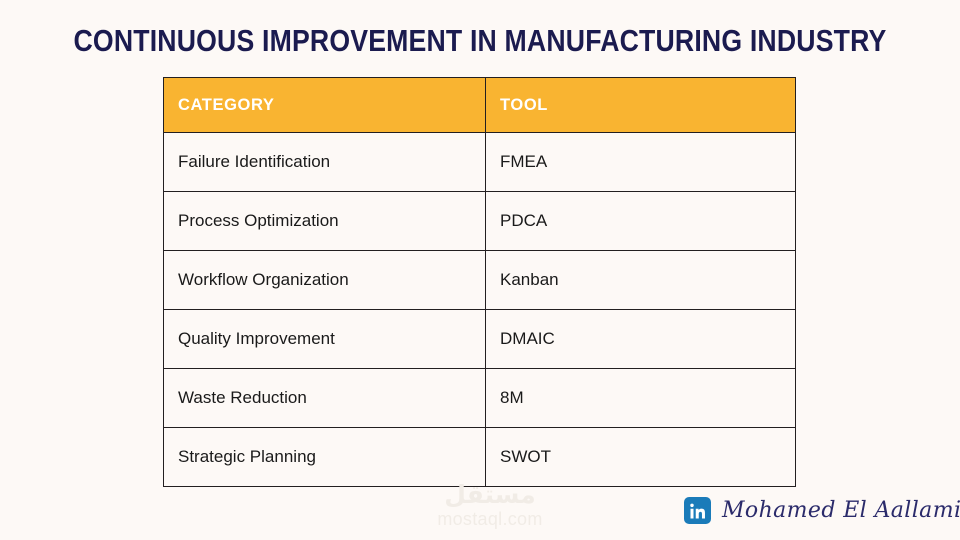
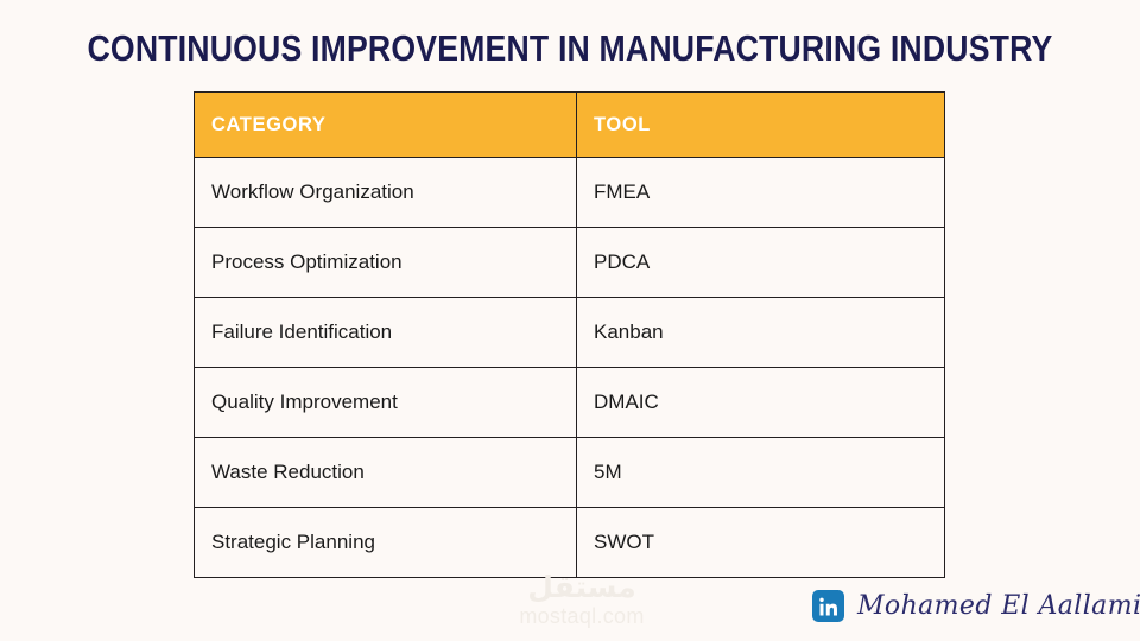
  CONTINUOUS IMPROVEMENT IN MANUFACTURING INDUSTRY
  CATEGORY	TOOL
- Failure Identification	FMEA
+ Workflow Organization	FMEA
  Process Optimization	PDCA
- Workflow Organization	Kanban
+ Failure Identification	Kanban
  Quality Improvement	DMAIC
- Waste Reduction	8M
+ Waste Reduction	5M
  Strategic Planning	SWOT
  مستقل
  Mohamed El Aallami
